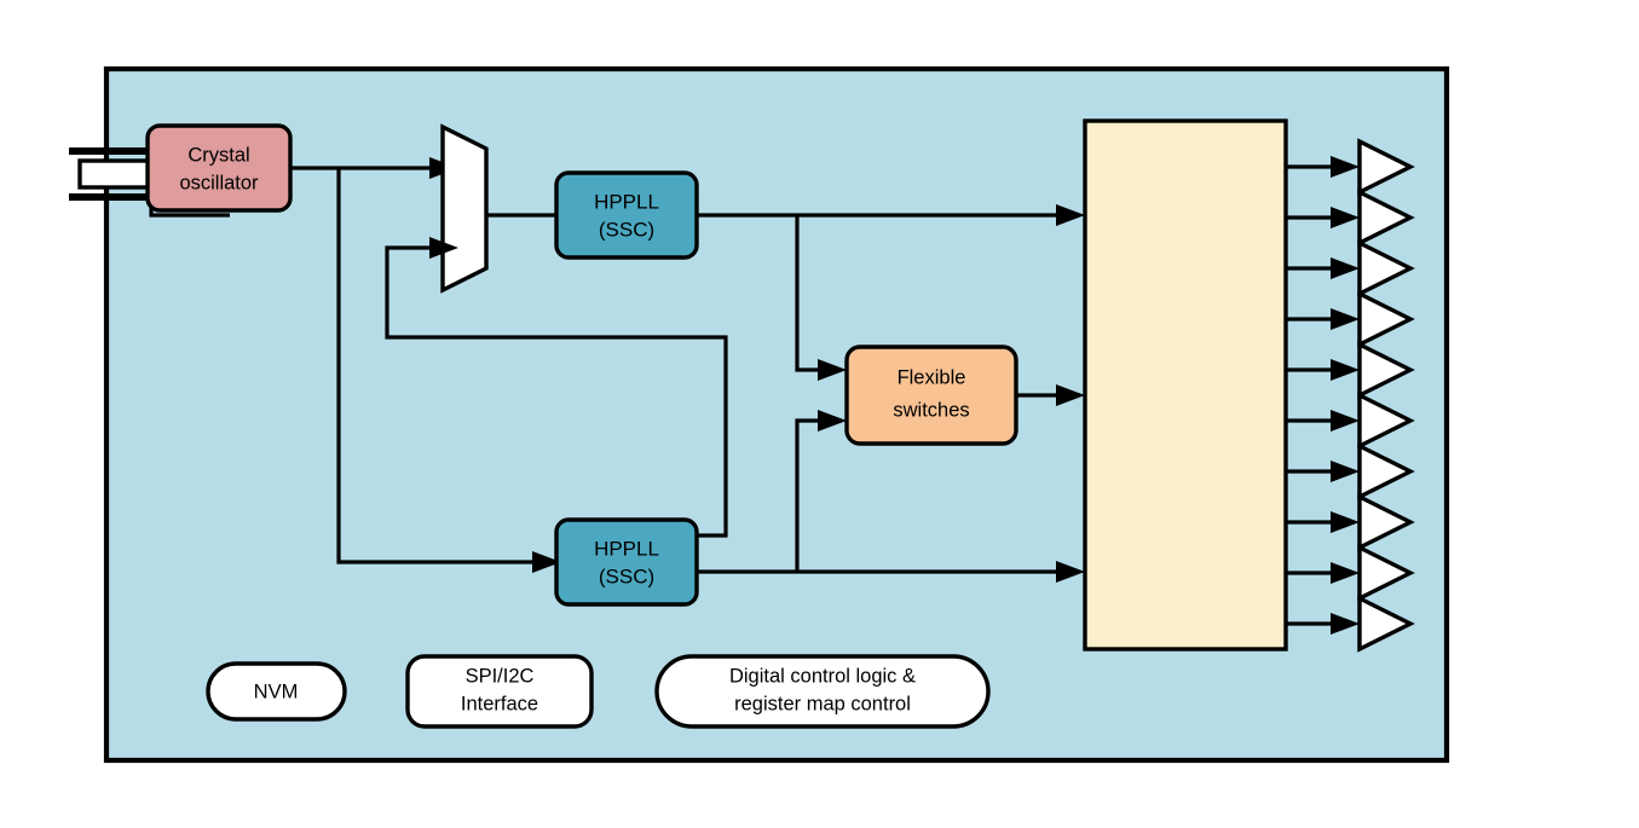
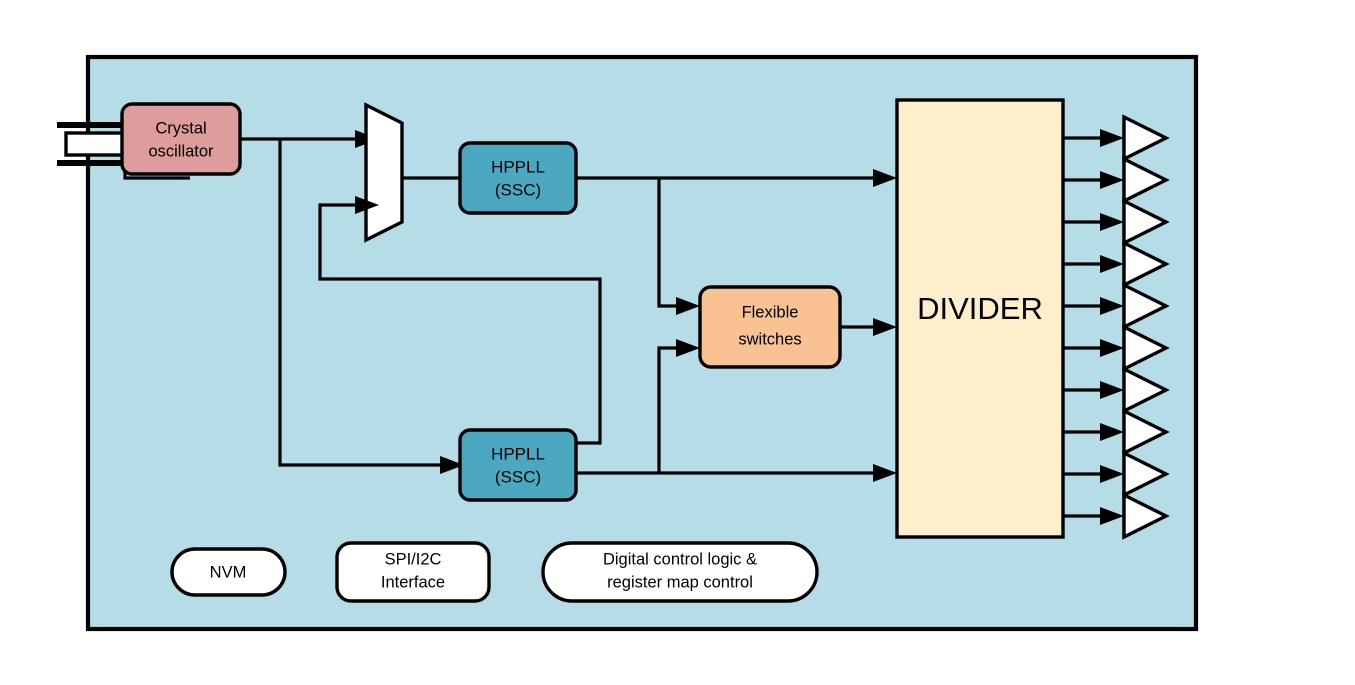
  Crystal
  oscillator
  HPPLL
  (SSC)
  HPPLL
  (SSC)
  Flexible
  switches
+ DIVIDER
  NVM
  SPI/I2C
  Interface
  Digital control logic &
  register map control
